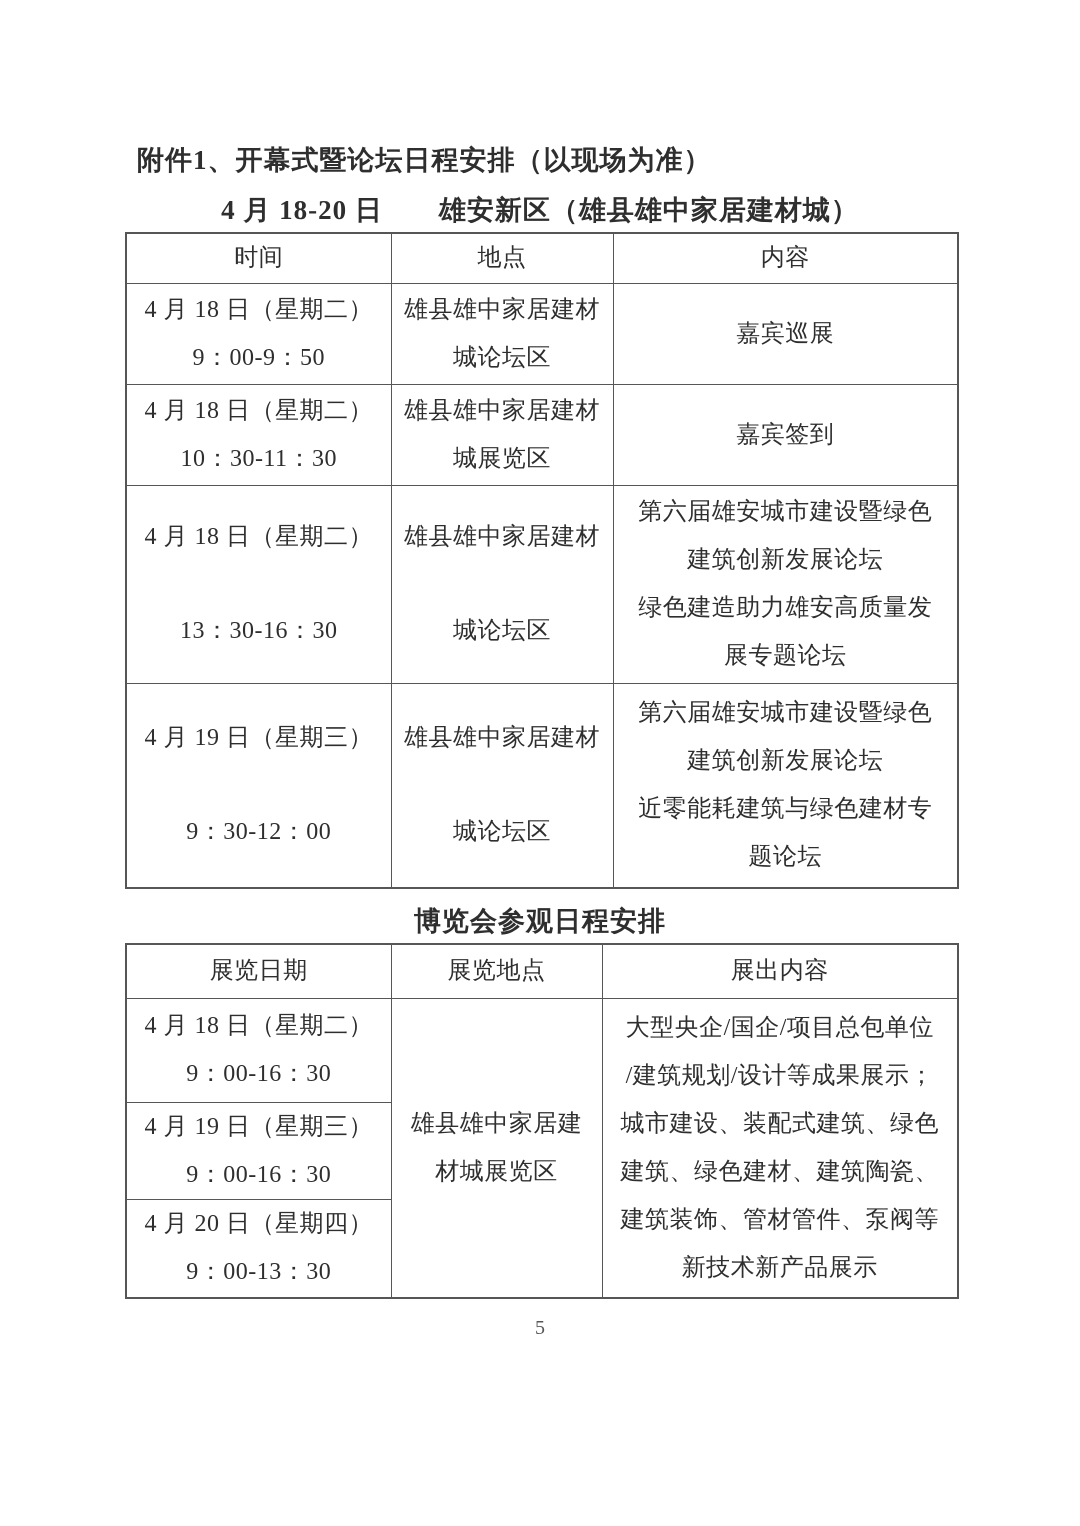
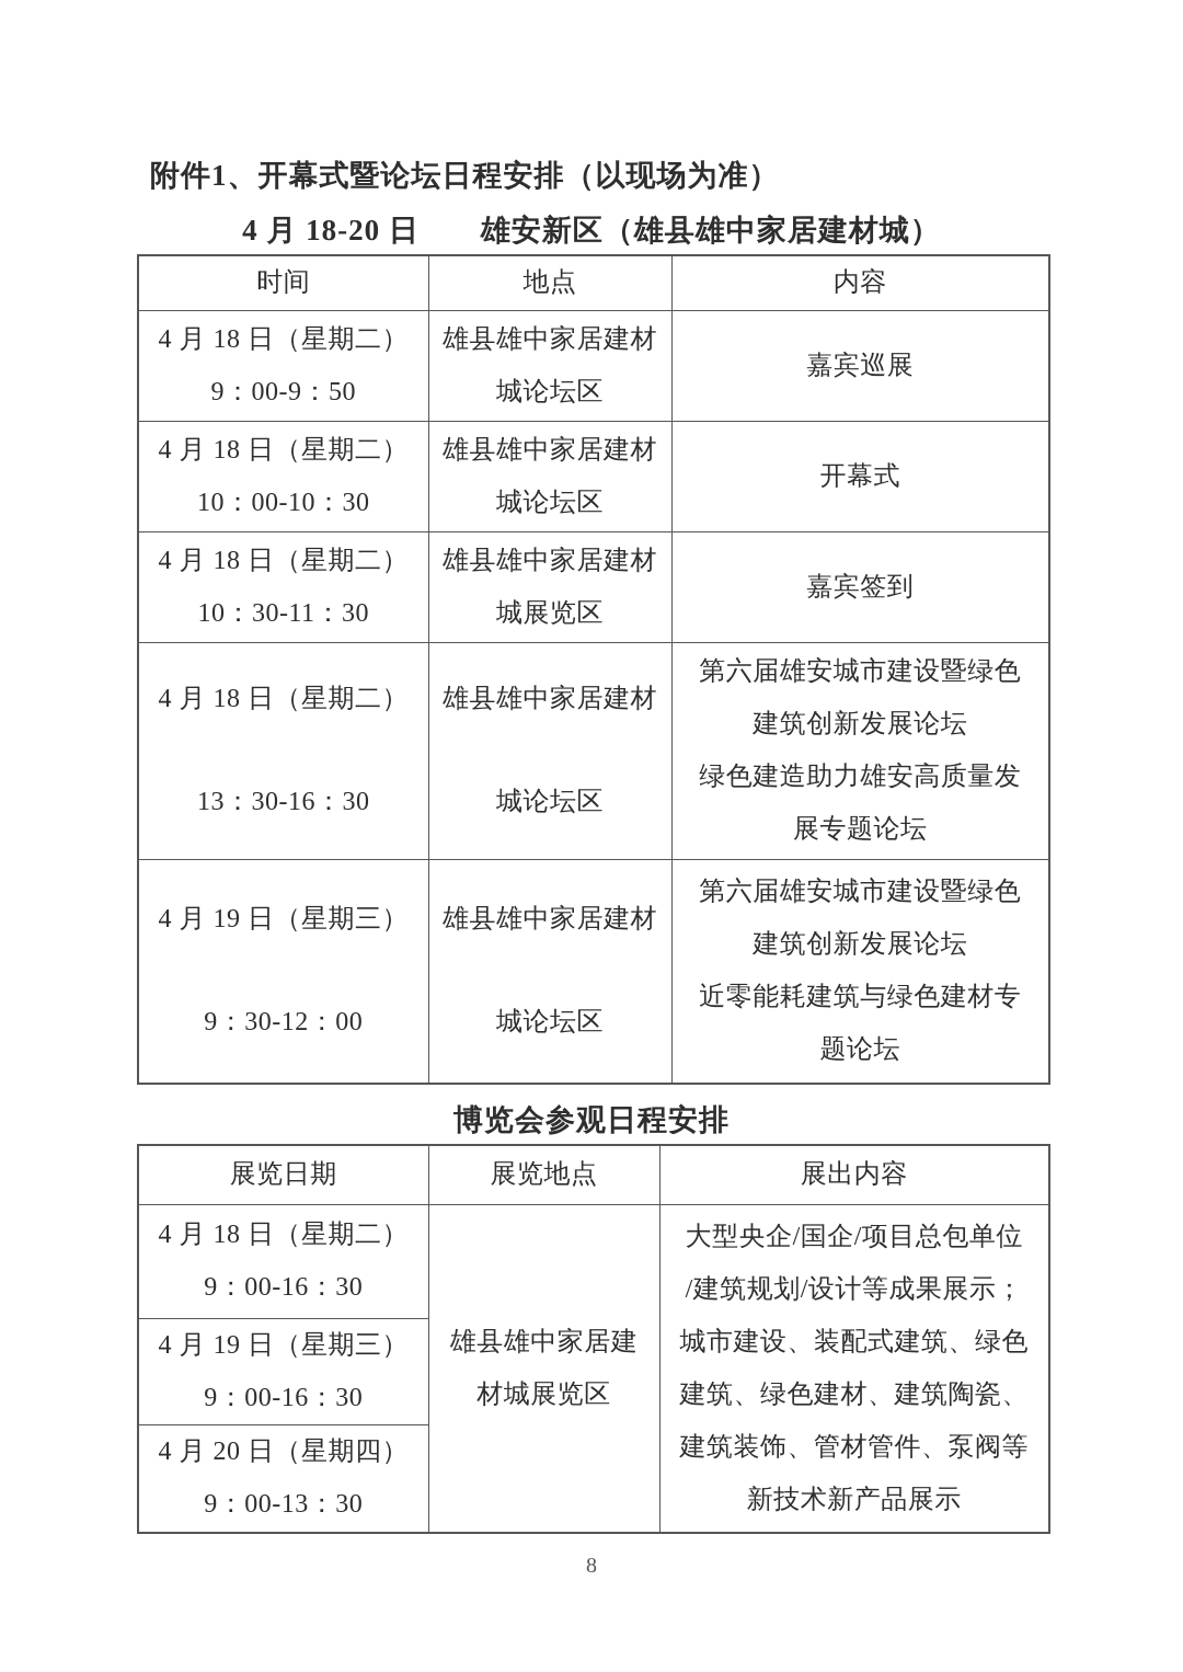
  附件1、开幕式暨论坛日程安排（以现场为准）
  4 月 18-20 日 雄安新区（雄县雄中家居建材城）
  时间	地点	内容
  4 月 18 日（星期二） 9：00-9：50	雄县雄中家居建材 城论坛区	嘉宾巡展
+ 4 月 18 日（星期二） 10：00-10：30	雄县雄中家居建材 城论坛区	开幕式
  4 月 18 日（星期二） 10：30-11：30	雄县雄中家居建材 城展览区	嘉宾签到
  4 月 18 日（星期二） 13：30-16：30	雄县雄中家居建材 城论坛区	第六届雄安城市建设暨绿色 建筑创新发展论坛 绿色建造助力雄安高质量发 展专题论坛
  4 月 19 日（星期三） 9：30-12：00	雄县雄中家居建材 城论坛区	第六届雄安城市建设暨绿色 建筑创新发展论坛 近零能耗建筑与绿色建材专 题论坛
  博览会参观日程安排
  展览日期	展览地点	展出内容
  4 月 18 日（星期二） 9：00-16：30	雄县雄中家居建 材城展览区	大型央企/国企/项目总包单位 /建筑规划/设计等成果展示； 城市建设、装配式建筑、绿色 建筑、绿色建材、建筑陶瓷、 建筑装饰、管材管件、泵阀等 新技术新产品展示
  4 月 19 日（星期三） 9：00-16：30
  4 月 20 日（星期四） 9：00-13：30
- 5
+ 8
